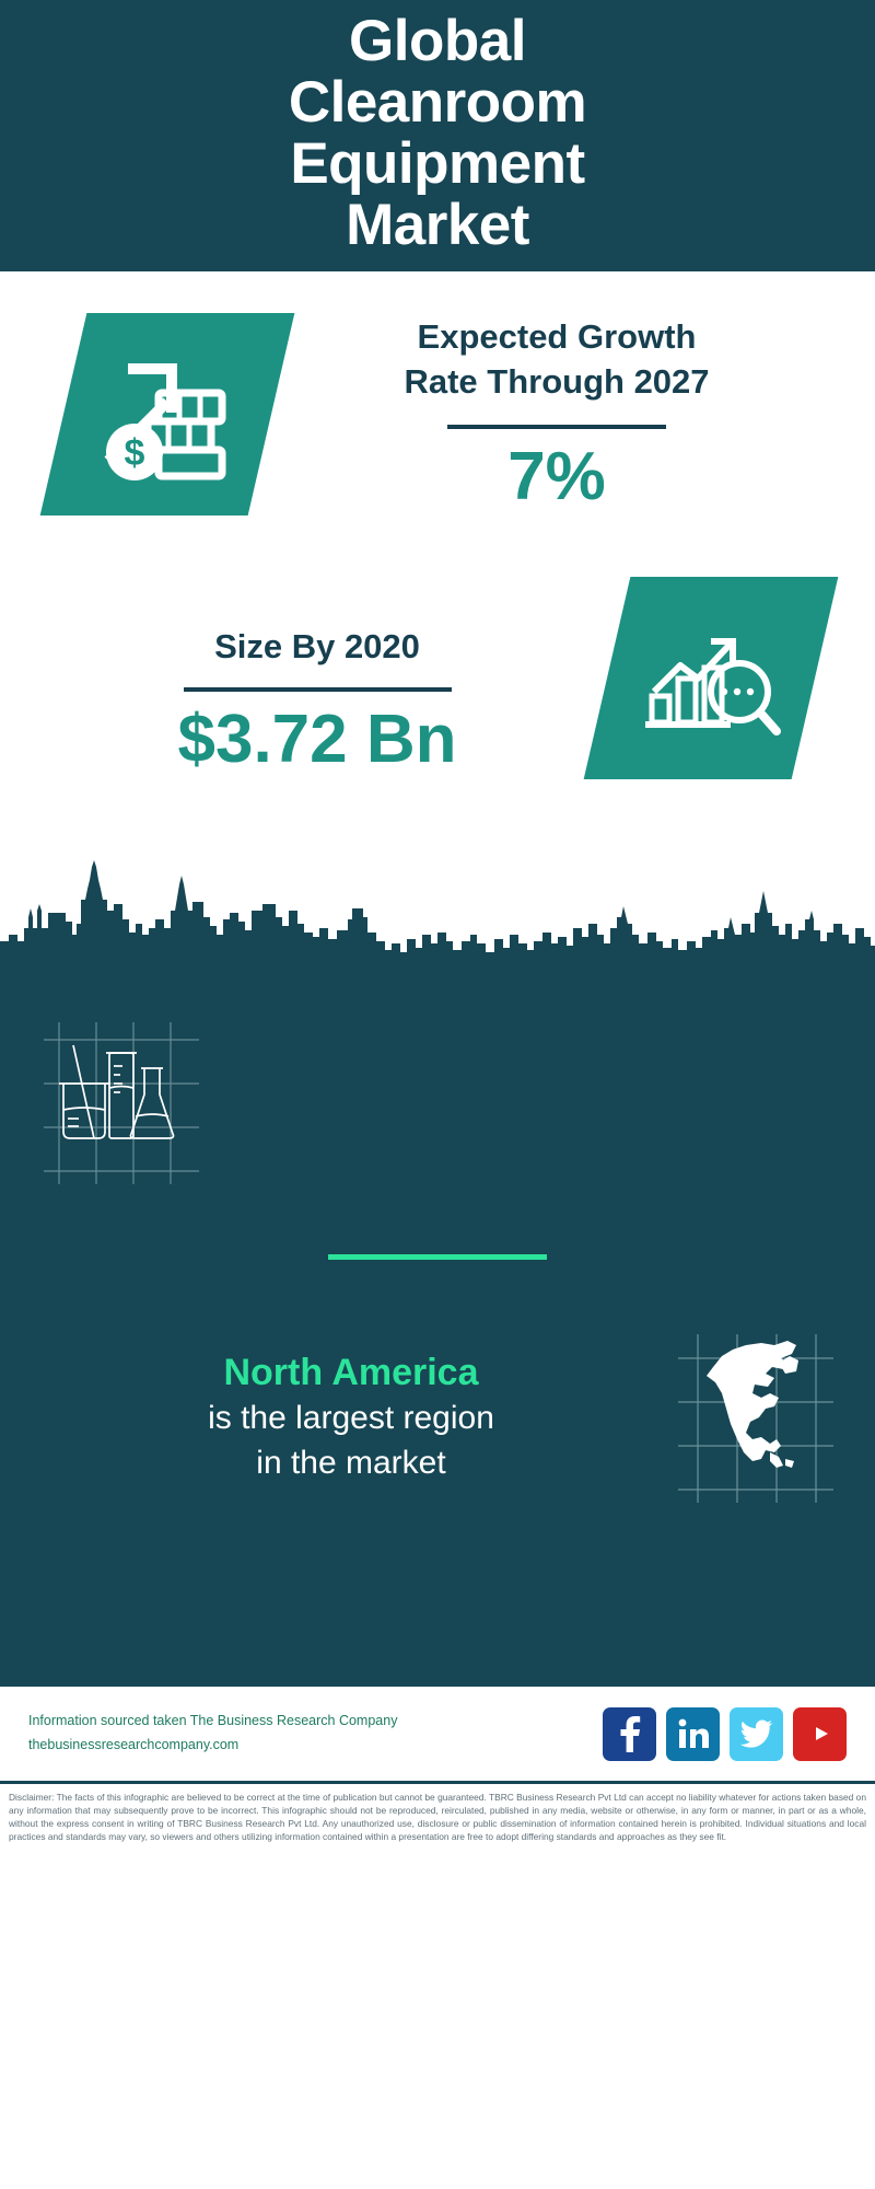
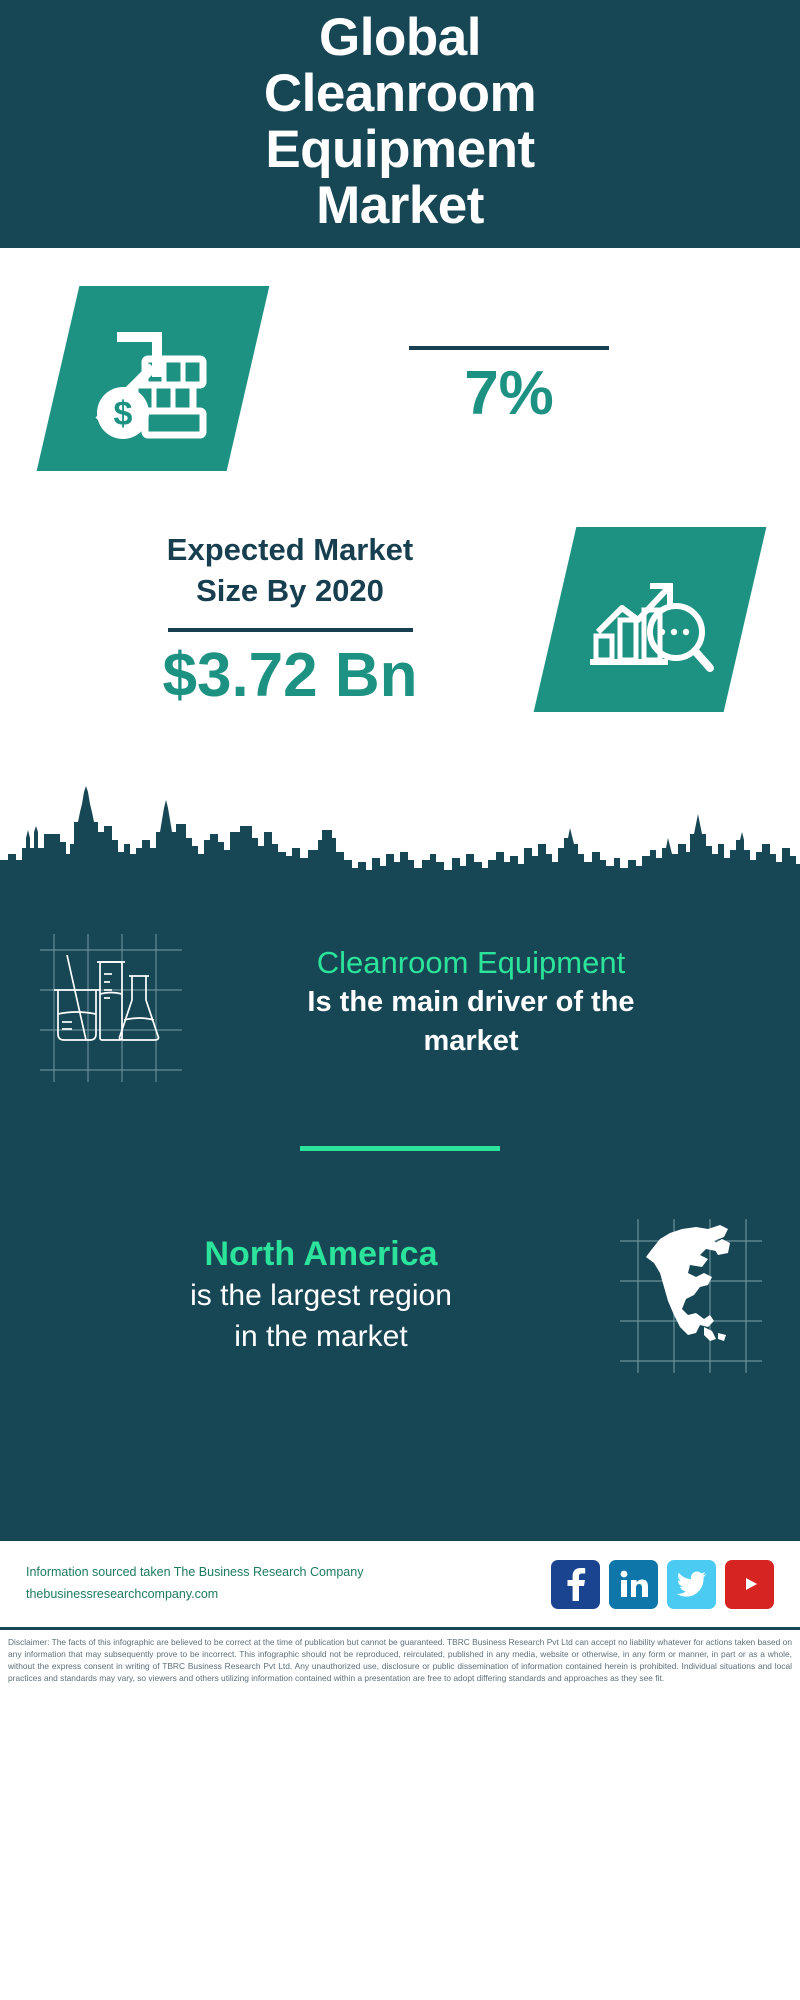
  Global
  Cleanroom
  Equipment
  Market
- Expected Growth
- Rate Through 2027
  7%
+ Expected Market
  Size By 2020
  $3.72 Bn
+ Cleanroom Equipment
+ Is the main driver of the
+ market
  North America
  is the largest region
  in the market
  Information sourced taken The Business Research Company
  thebusinessresearchcompany.com
  Disclaimer: The facts of this infographic are believed to be correct at the time of publication but cannot be guaranteed. TBRC Business Research Pvt Ltd can accept no liability whatever for actions taken based on any information that may subsequently prove to be incorrect. This infographic should not be reproduced, reirculated, published in any media, website or otherwise, in any form or manner, in part or as a whole, without the express consent in writing of TBRC Business Research Pvt Ltd. Any unauthorized use, disclosure or public dissemination of information contained herein is prohibited. Individual situations and local practices and standards may vary, so viewers and others utilizing information contained within a presentation are free to adopt differing standards and approaches as they see fit.
